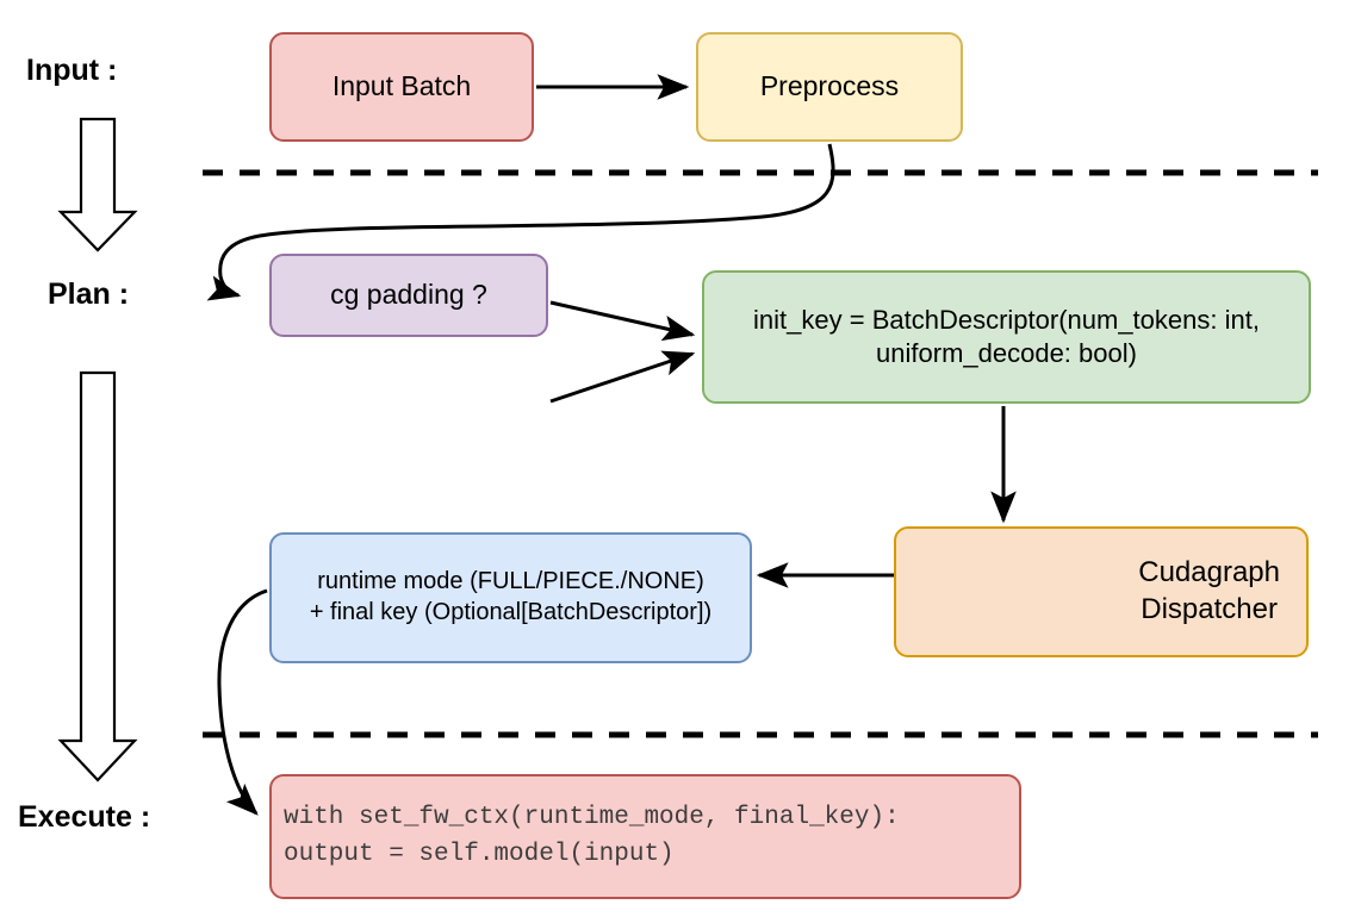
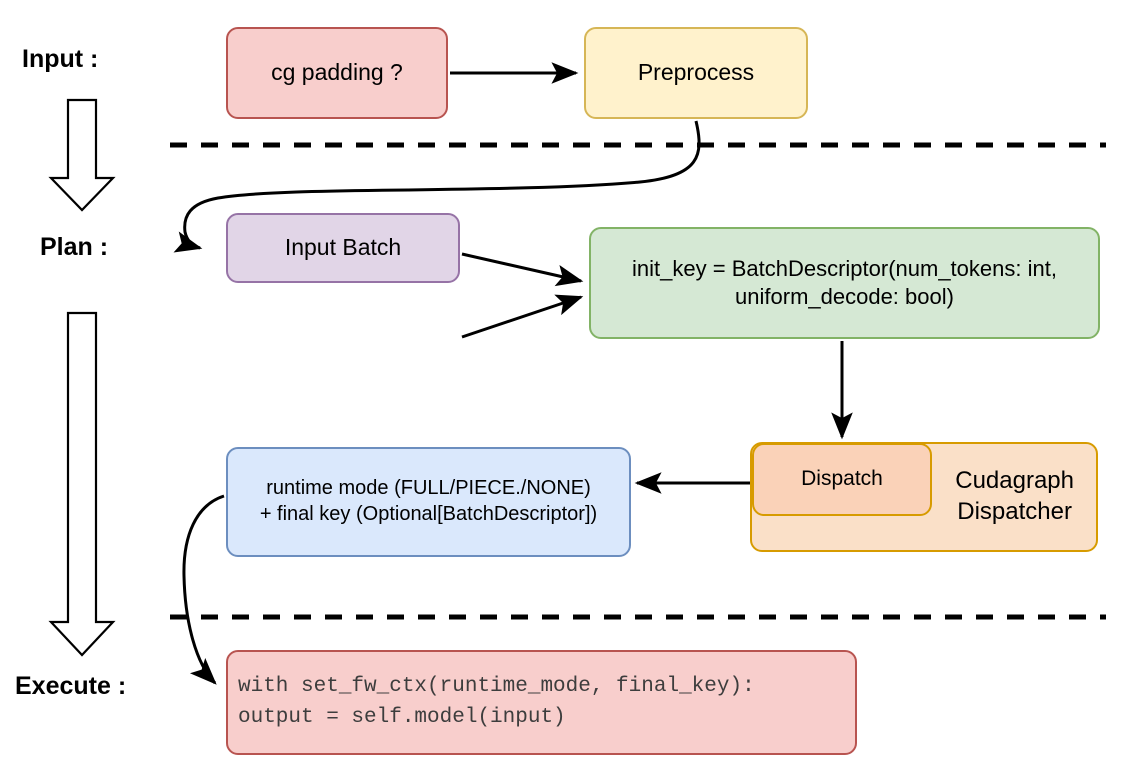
  Input :
  Plan :
  Execute :
- Input Batch
+ cg padding ?
  Preprocess
- cg padding ?
+ Input Batch
  init_key = BatchDescriptor(num_tokens: int,
  uniform_decode: bool)
  Cudagraph
  Dispatcher
+ Dispatch
  runtime mode (FULL/PIECE./NONE)
  + final key (Optional[BatchDescriptor])
  with set_fw_ctx(runtime_mode, final_key):
  output = self.model(input)
